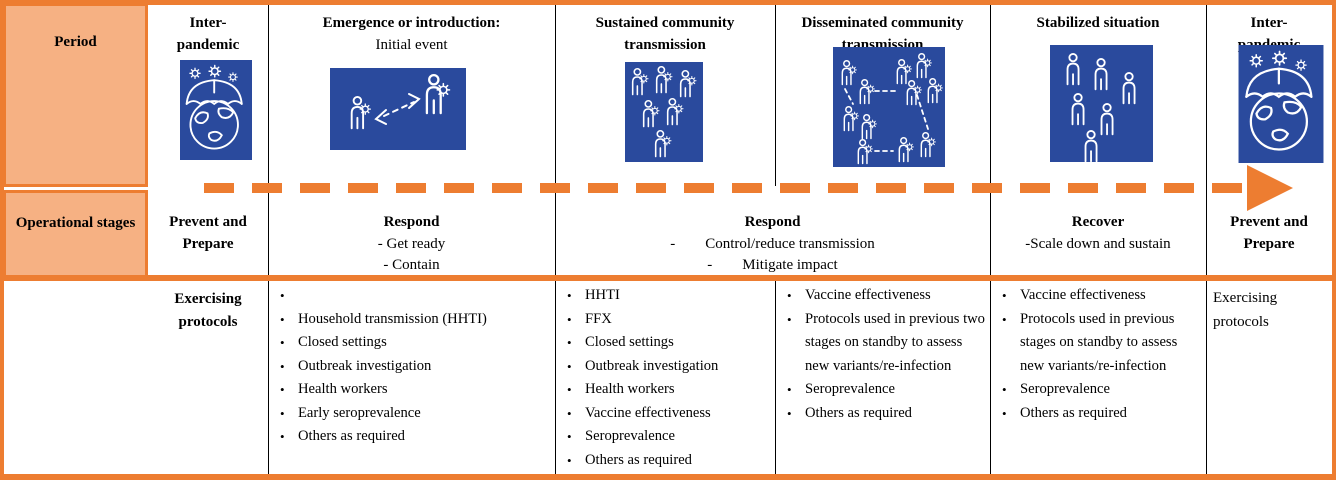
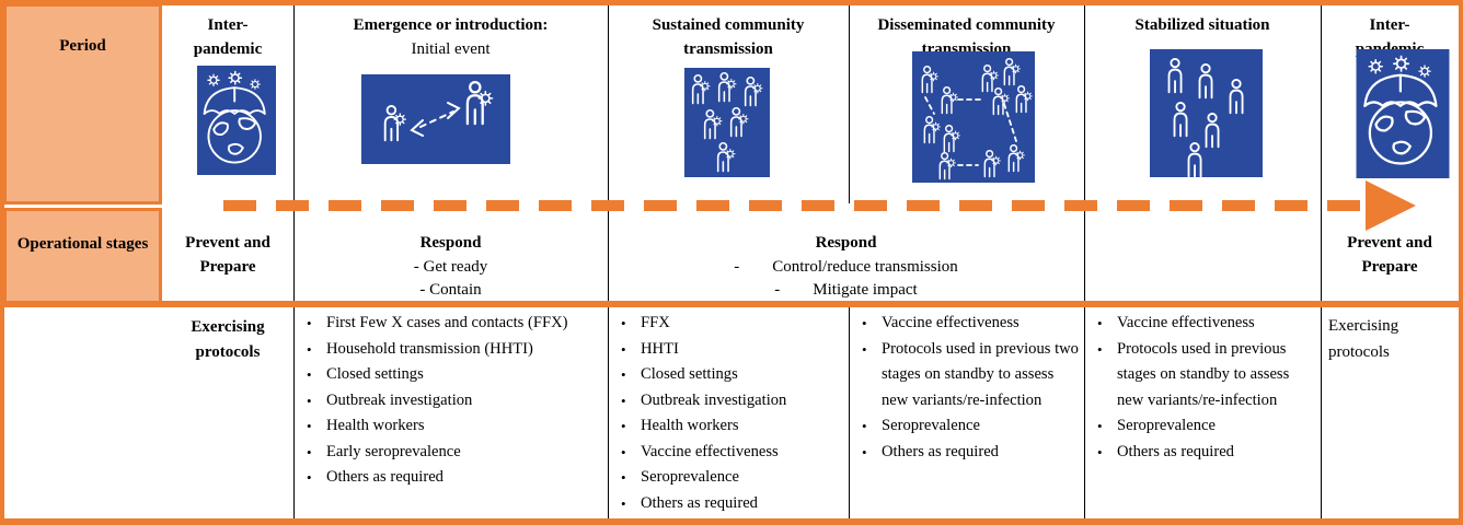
  Period
  Operational stages
  Inter-
  pandemic
  Emergence or introduction:
  Initial event
  Sustained community transmission
  Disseminated community transmission
  Stabilized situation
  Inter-
  Prevent and
  Prepare
  Respond
  - Get ready
  - Contain
  Respond
  - Control/reduce transmission
  - Mitigate impact
- Recover
- -Scale down and sustain
  Prevent and
  Prepare
  Exercising
  protocols
  •
+ First Few X cases and contacts (FFX)
  •
  Household transmission (HHTI)
  •
  Closed settings
  •
  Outbreak investigation
  •
  Health workers
  •
  Early seroprevalence
  •
  Others as required
  •
- HHTI
+ FFX
  •
- FFX
+ HHTI
  •
  Closed settings
  •
  Outbreak investigation
  •
  Health workers
  •
  Vaccine effectiveness
  •
  Seroprevalence
  •
  Others as required
  •
  Vaccine effectiveness
  •
  Protocols used in previous two stages on standby to assess new variants/re-infection
  •
  Seroprevalence
  •
  Others as required
  •
  Vaccine effectiveness
  •
  Protocols used in previous stages on standby to assess new variants/re-infection
  •
  Seroprevalence
  •
  Others as required
  Exercising protocols
